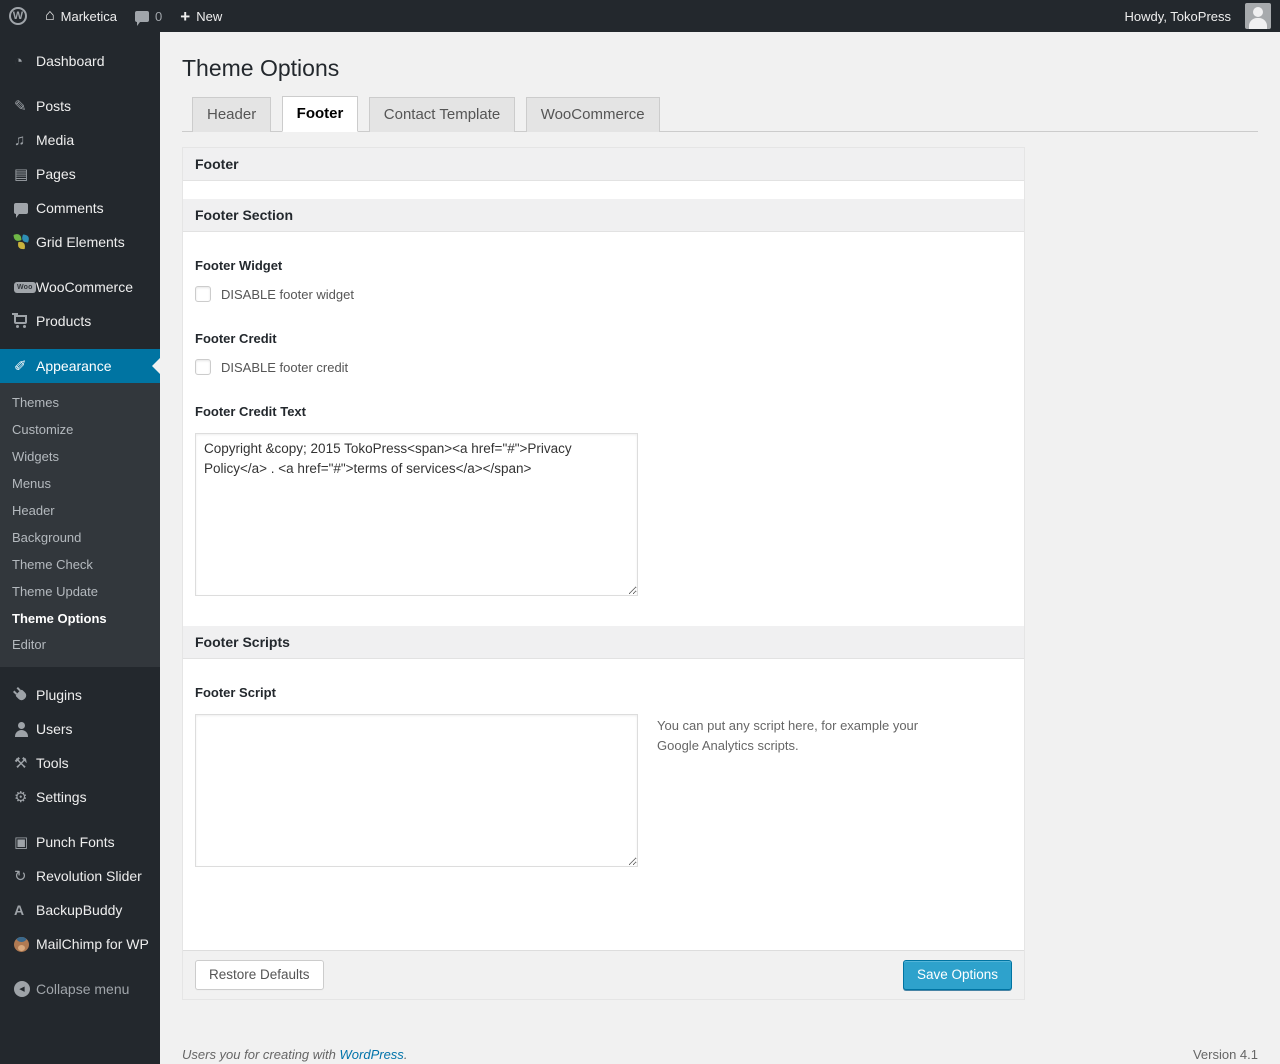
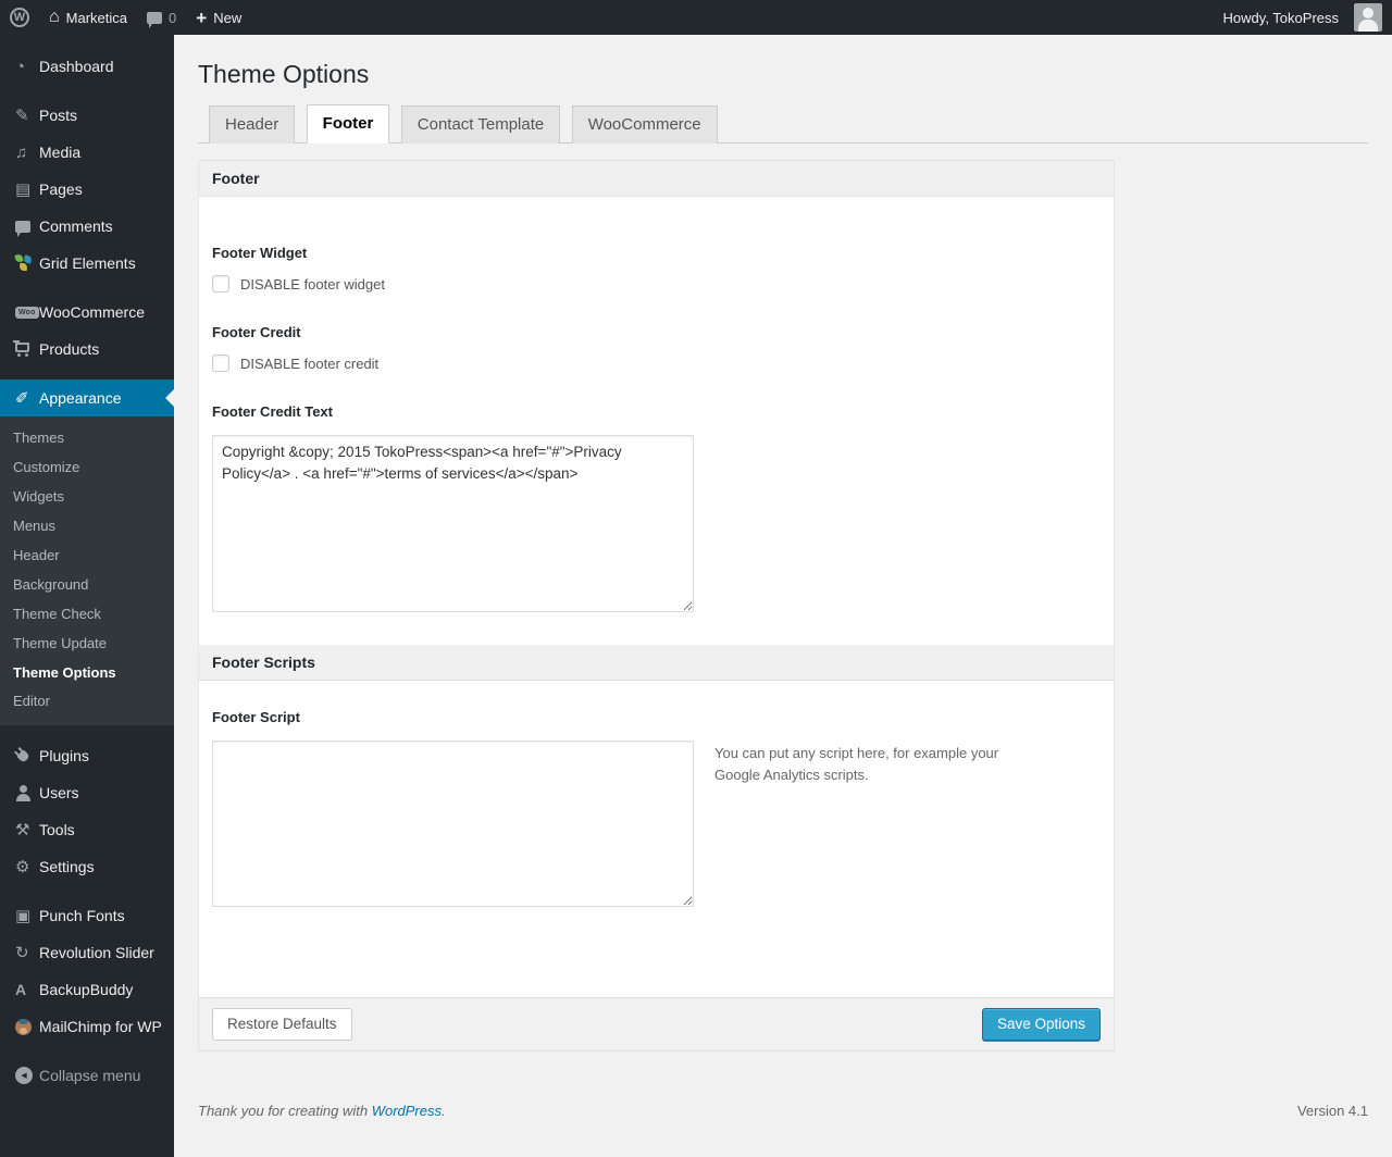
  W
  ⌂
  Marketica
  0
  +
  New
  Howdy, TokoPress
  ◔
  Dashboard
  ✎
  Posts
  ♫
  Media
  ▤
  Pages
  Comments
  Grid Elements
  WooCommerce
  Products
  ✐
  Appearance
  Themes
  Customize
  Widgets
  Menus
  Header
  Background
  Theme Check
  Theme Update
  Theme Options
  Editor
  Plugins
  Users
  ⚒
  Tools
  ⚙
  Settings
  ▣
  Punch Fonts
  ↻
  Revolution Slider
  A
  BackupBuddy
  MailChimp for WP
  Collapse menu
  Theme Options
  Header Footer Contact Template WooCommerce
  Footer
- Footer Section
  Footer Widget
  DISABLE footer widget
  Footer Credit
  DISABLE footer credit
  Footer Credit Text
  Footer Scripts
  Footer Script
  You can put any script here, for example your Google Analytics scripts.
  Restore Defaults
  Save Options
- Users you for creating with WordPress.
+ Thank you for creating with WordPress.
  Version 4.1
